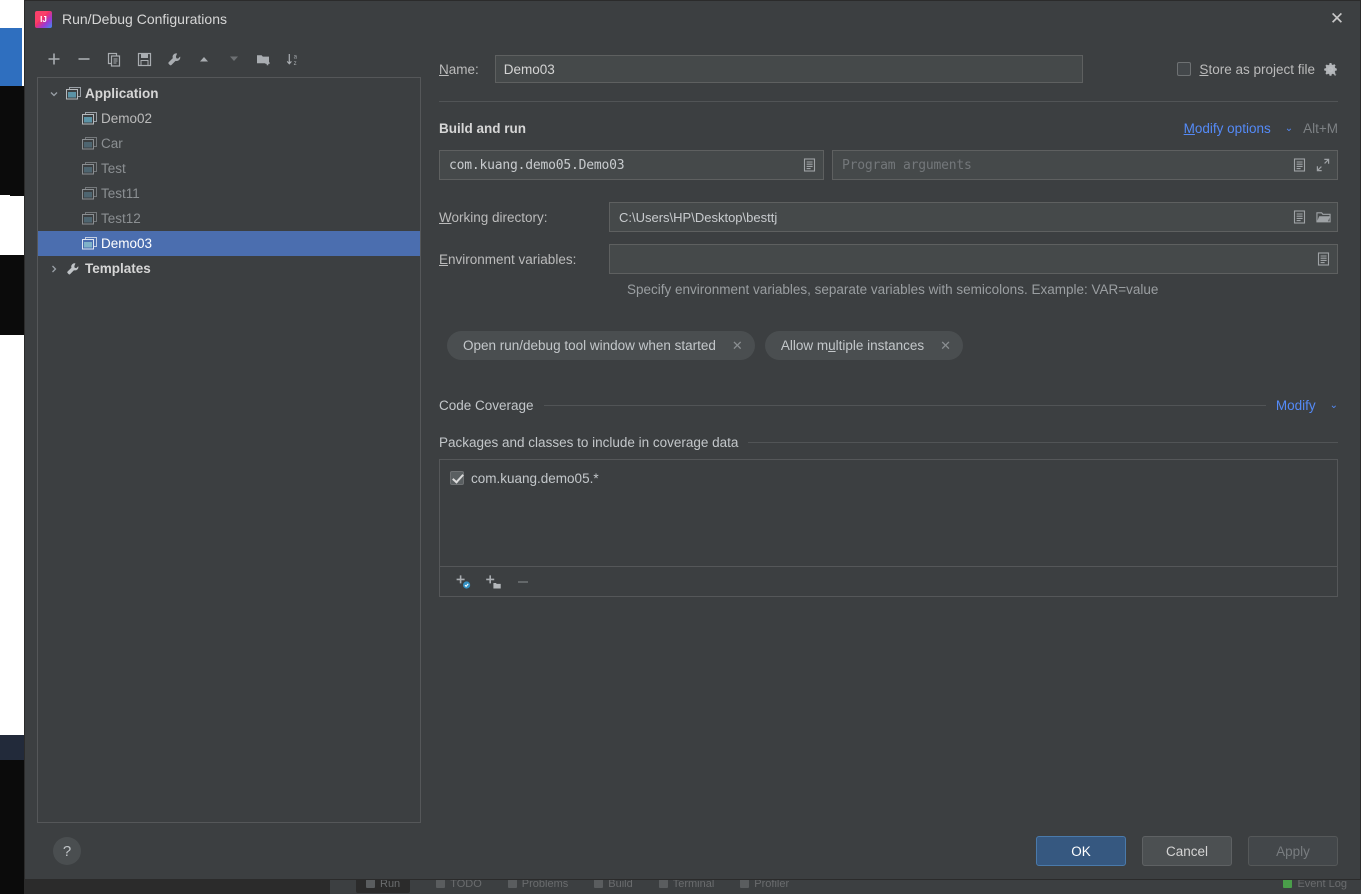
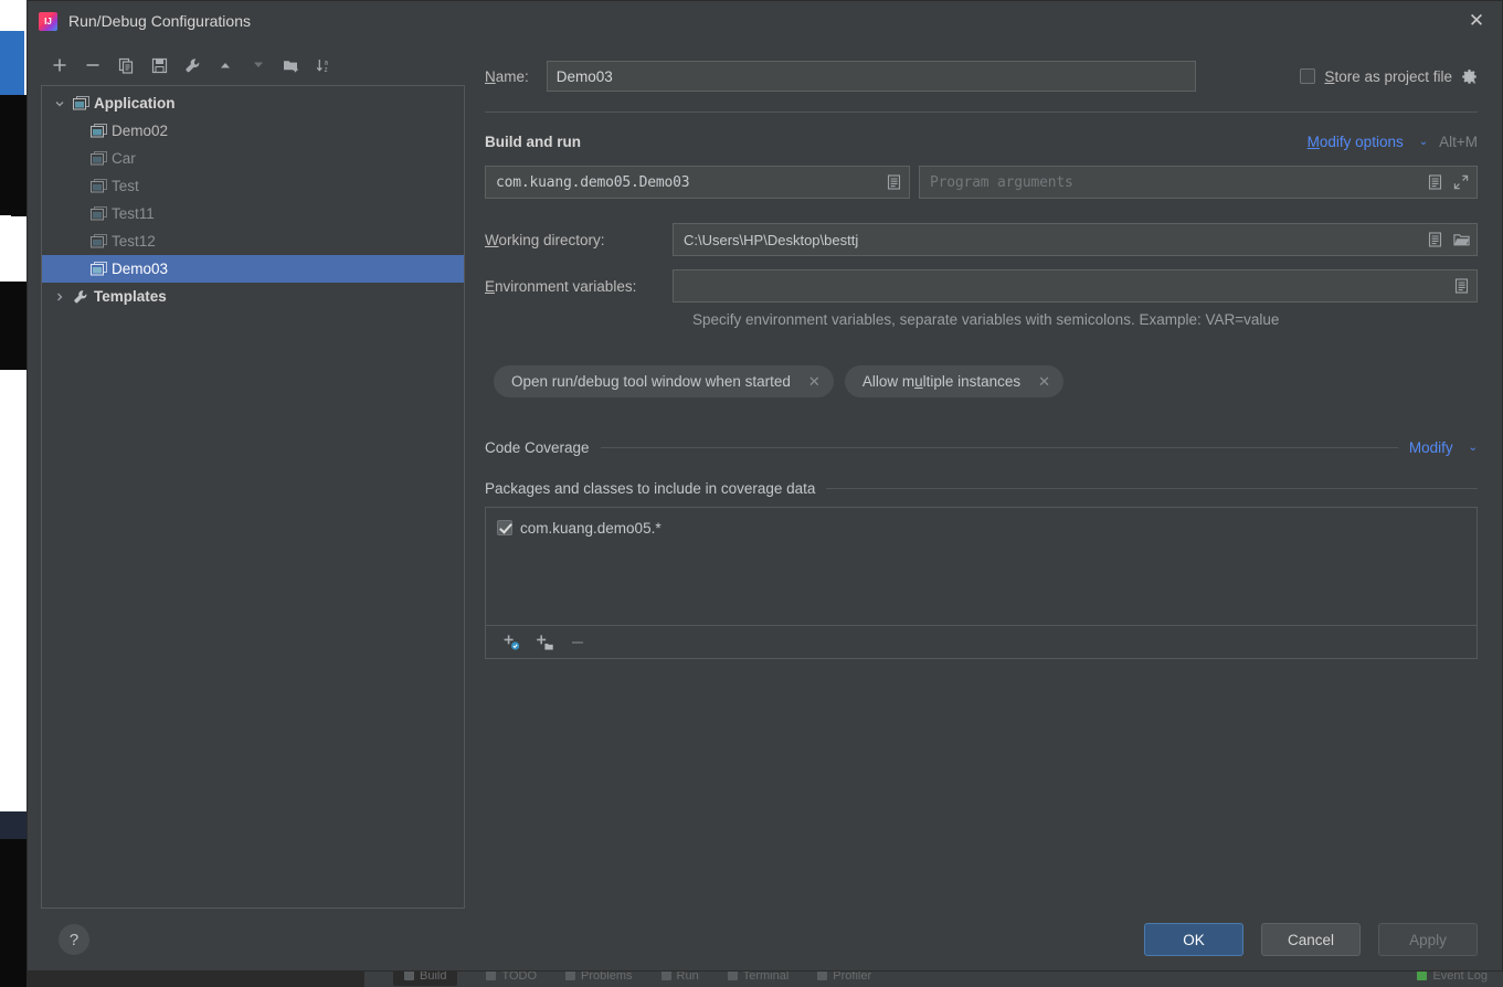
- Run
+ Build
  TODO
  Problems
- Build
+ Run
  Terminal
  Profiler
  Event Log
  Run/Debug Configurations
  ✕
  Application
  Demo02
  Car
  Test
  Test11
  Test12
  Demo03
  Templates
  Name:
  Demo03
  Store as project file
  Build and run
  Modify options
  ⌄
  Alt+M
  com.kuang.demo05.Demo03
  Program arguments
  Working directory:
  C:\Users\HP\Desktop\besttj
  Environment variables:
  Specify environment variables, separate variables with semicolons. Example: VAR=value
  Open run/debug tool window when started
  ✕
  Allow multiple instances
  ✕
  Code Coverage
  Modify
  ⌄
  Packages and classes to include in coverage data
  com.kuang.demo05.*
  ?
  OK
  Cancel
  Apply
